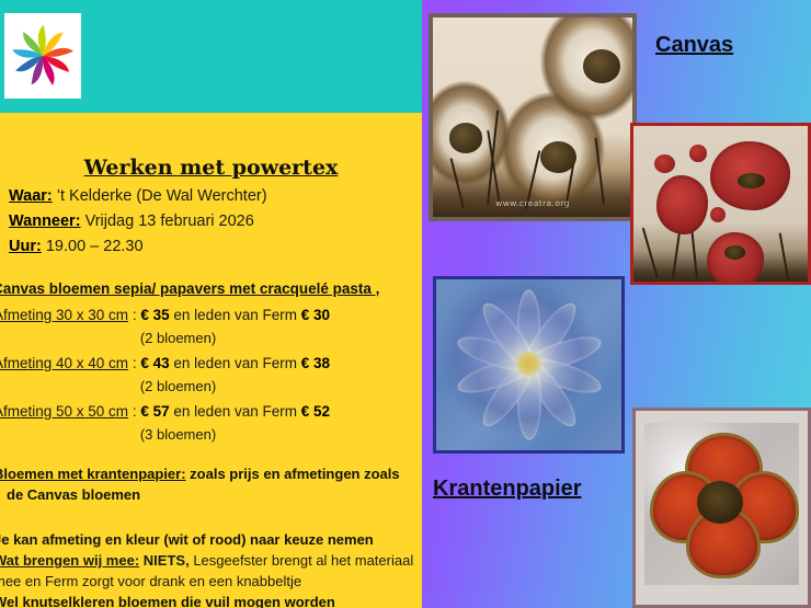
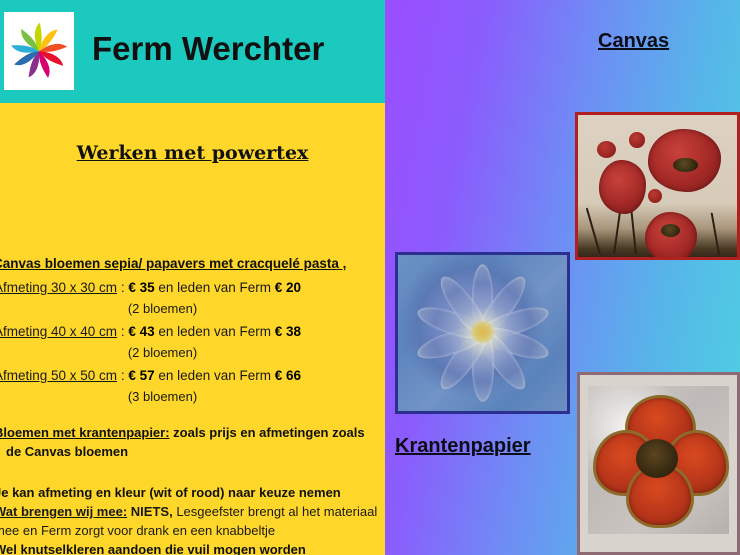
+ Ferm Werchter
  Werken met powertex
- Waar: ’t Kelderke (De Wal Werchter)
- Wanneer: Vrijdag 13 februari 2026
- Uur: 19.00 – 22.30
  anvas bloemen sepia/ papavers met cracquelé pasta ,
- fmeting 30 x 30 cm : € 35 en leden van Ferm € 30
+ fmeting 30 x 30 cm : € 35 en leden van Ferm € 20
  (2 bloemen)
  fmeting 40 x 40 cm : € 43 en leden van Ferm € 38
  (2 bloemen)
- fmeting 50 x 50 cm : € 57 en leden van Ferm € 52
+ fmeting 50 x 50 cm : € 57 en leden van Ferm € 66
  (3 bloemen)
  loemen met krantenpapier: zoals prijs en afmetingen zoals
  de Canvas bloemen
  e kan afmeting en kleur (wit of rood) naar keuze nemen
  at brengen wij mee: NIETS, Lesgeefster brengt al het materiaal
  ee en Ferm zorgt voor drank en een knabbeltje
- Wel knutselkleren bloemen die vuil mogen worden
+ Wel knutselkleren aandoen die vuil mogen worden
- www.creatra.org
  Canvas
  Krantenpapier
